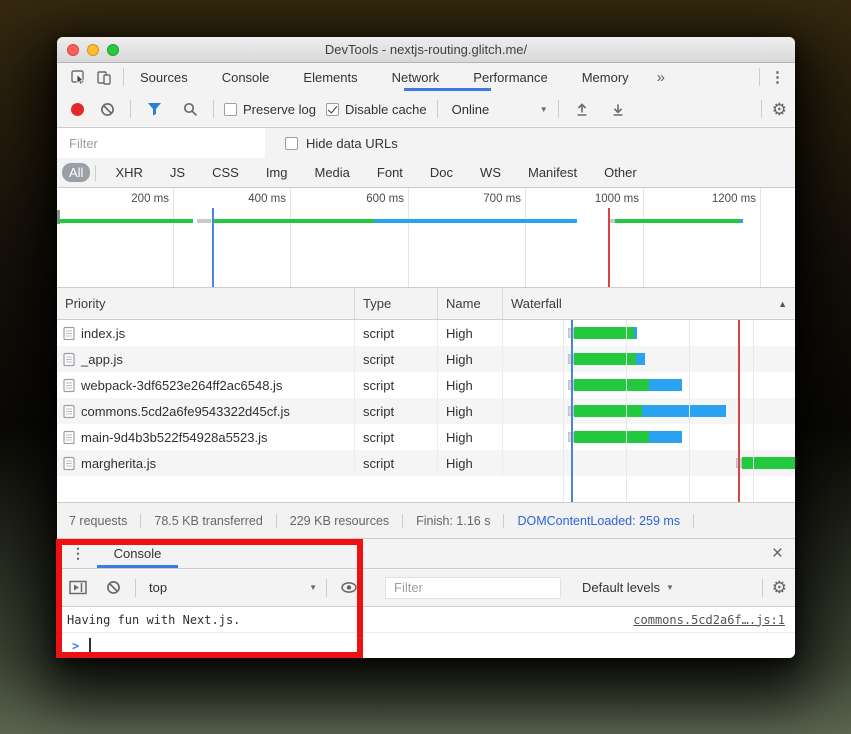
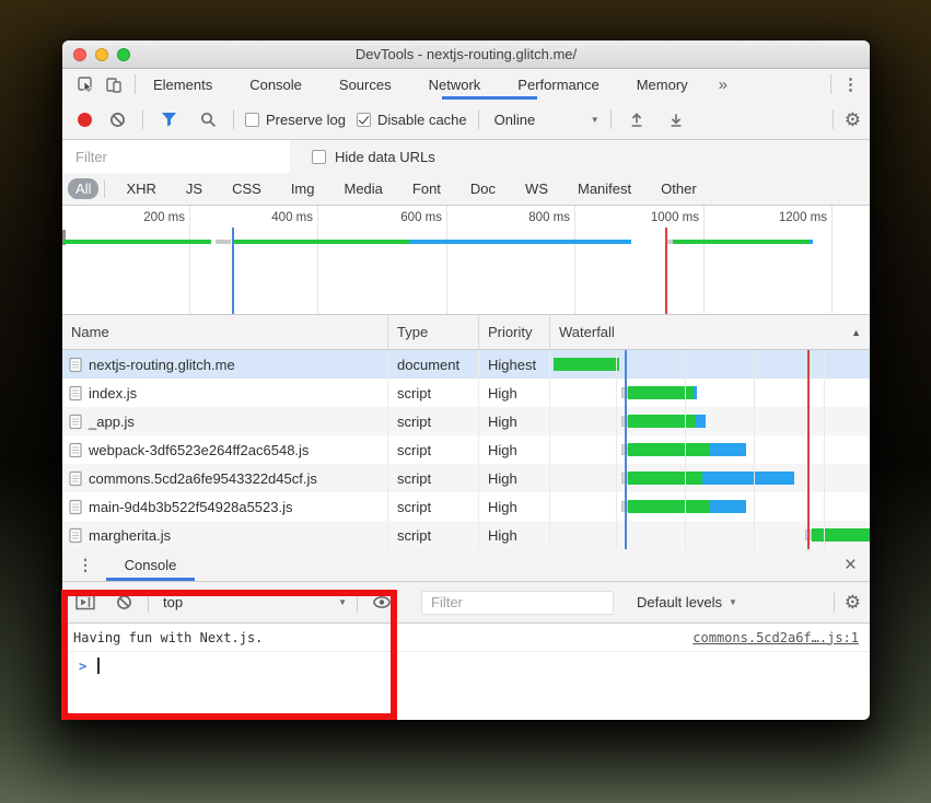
  DevTools - nextjs-routing.glitch.me/
- Sources
+ Elements
  Console
- Elements
+ Sources
  Network
  Performance
  Memory
  »
  ⋮
  Preserve log
  Disable cache
  Online
  ▼
  ⚙
  Filter
  Hide data URLs
  All
  XHR
  JS
  CSS
  Img
  Media
  Font
  Doc
  WS
  Manifest
  Other
  200 ms
  400 ms
  600 ms
- 700 ms
+ 800 ms
  1000 ms
  1200 ms
- Priority
+ Name
  Type
- Name
+ Priority
  Waterfall
  ▲
+ nextjs-routing.glitch.me
+ document
+ Highest
  index.js
  script
  High
  _app.js
  script
  High
  webpack-3df6523e264ff2ac6548.js
  script
  High
  commons.5cd2a6fe9543322d45cf.js
  script
  High
  main-9d4b3b522f54928a5523.js
  script
  High
  margherita.js
  script
  High
- 7 requests
- 78.5 KB transferred
- 229 KB resources
- Finish: 1.16 s
- DOMContentLoaded: 259 ms
  ⋮
  Console
  ×
  top
  ▼
  Filter
  Default levels
  ▼
  ⚙
  Having fun with Next.js.
  commons.5cd2a6f….js:1
  >
